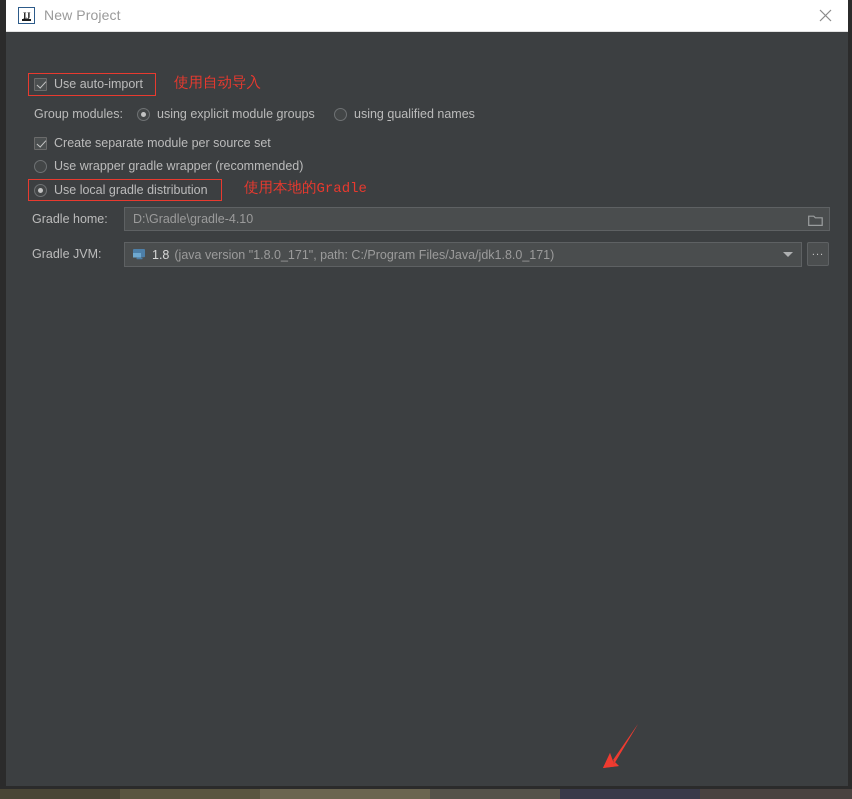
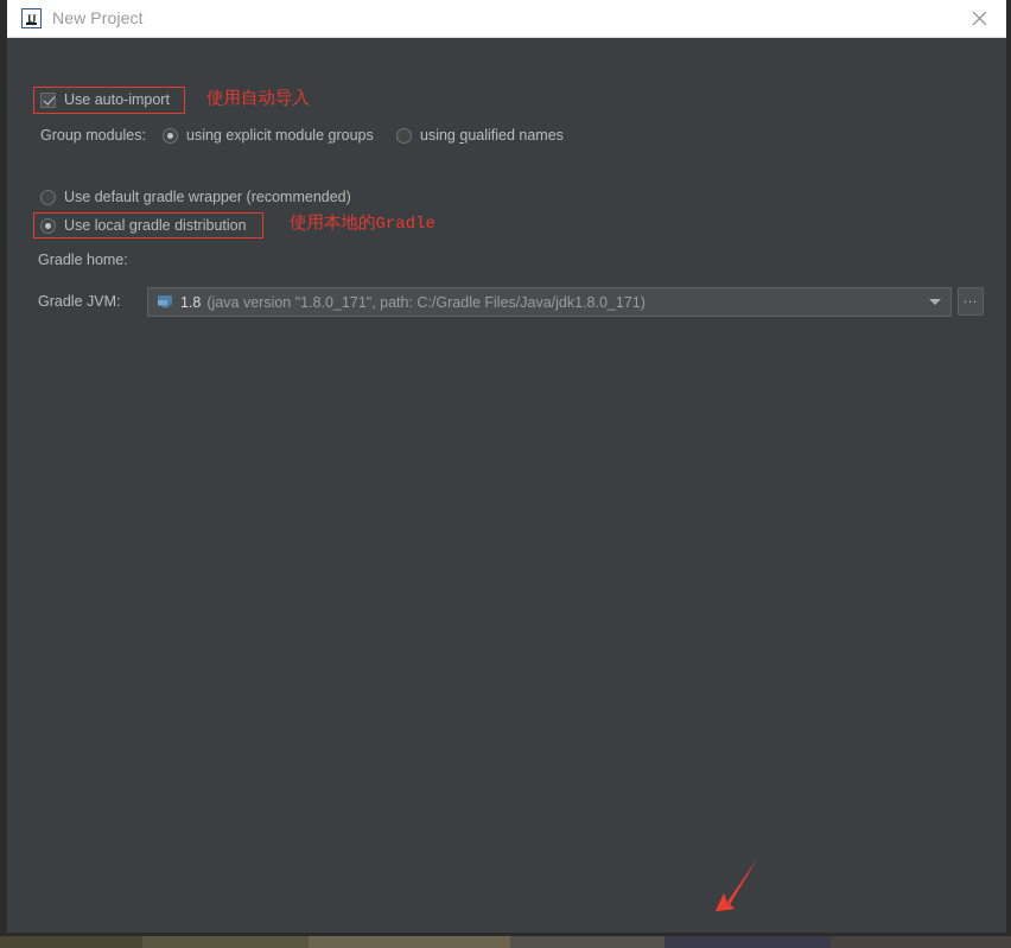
  IJ
  New Project
  Use auto-import
  使用自动导入
  Group modules:
  using explicit module groups
  using qualified names
- Create separate module per source set
- Use wrapper gradle wrapper (recommended)
+ Use default gradle wrapper (recommended)
  Use local gradle distribution
  使用本地的Gradle
  Gradle home:
- D:\Gradle\gradle-4.10
  Gradle JVM:
  1.8
- (java version "1.8.0_171", path: C:/Program Files/Java/jdk1.8.0_171)
+ (java version "1.8.0_171", path: C:/Gradle Files/Java/jdk1.8.0_171)
  ...
